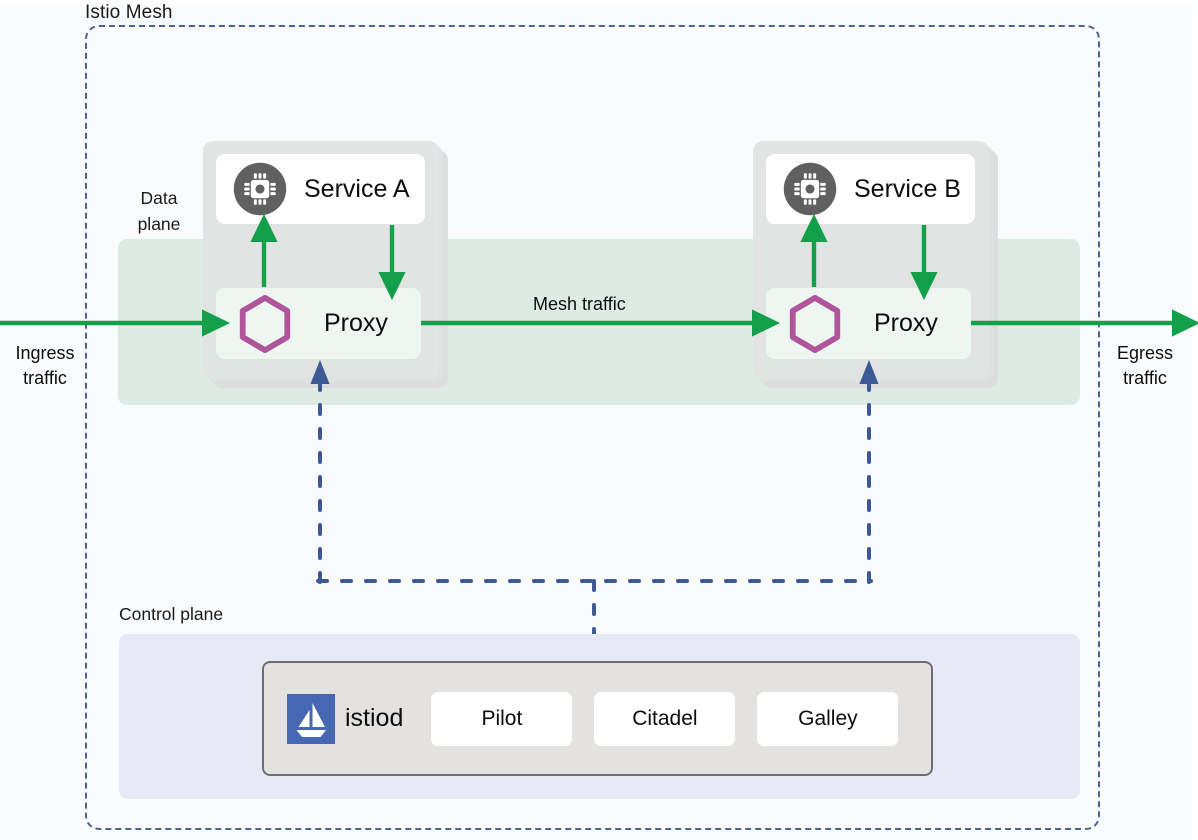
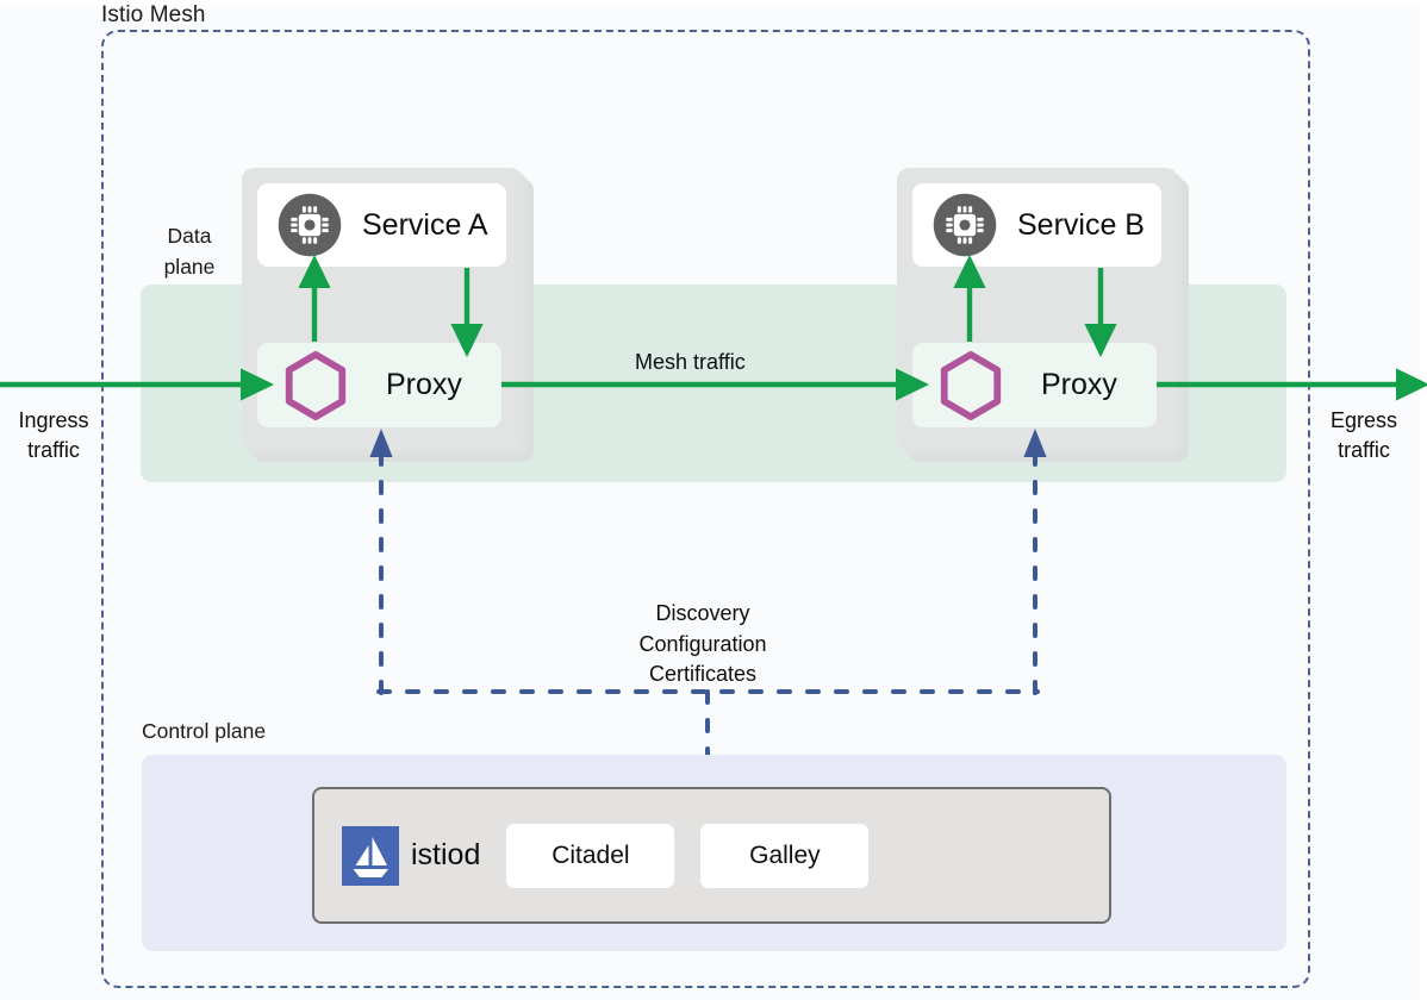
  Istio Mesh
  Data
  plane
  Service A
  Proxy
  Service B
  Proxy
  Mesh traffic
  Ingress
  traffic
  Egress
  traffic
+ Discovery
+ Configuration
+ Certificates
  Control plane
  istiod
- Pilot
  Citadel
  Galley
